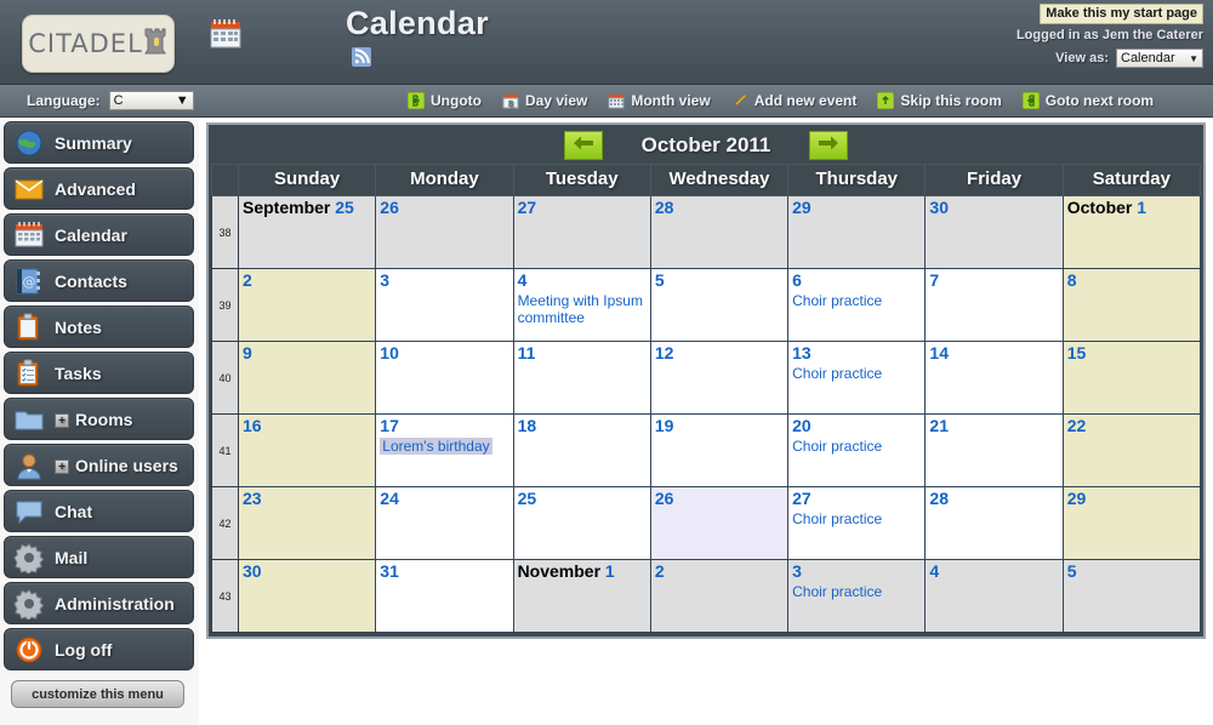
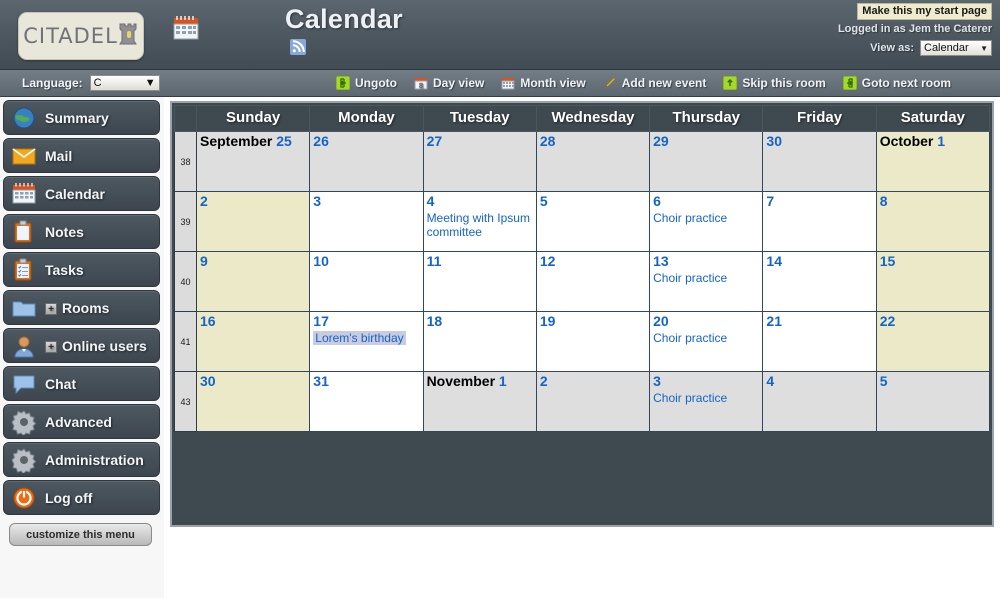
  CITADEL
  Calendar
  Make this my start page
  Logged in as Jem the Caterer
  View as:
  Calendar
  ▼
  Language:
  C
  ▼
  Ungoto
  8
  Day view
  Month view
  Add new event
  Skip this room
  Goto next room
  Summary
- Advanced
+ Mail
  Calendar
- @
- Contacts
  Notes
  Tasks
  + Rooms
  + Online users
  Chat
- Mail
+ Advanced
  Administration
  Log off
  customize this menu
- October 2011
  	Sunday	Monday	Tuesday	Wednesday	Thursday	Friday	Saturday
  38	September 25	26	27	28	29	30	October 1
  39	2	3	4Meeting with Ipsum committee	5	6Choir practice	7	8
  40	9	10	11	12	13Choir practice	14	15
  41	16	17Lorem's birthday	18	19	20Choir practice	21	22
- 42	23	24	25	26	27Choir practice	28	29
  43	30	31	November 1	2	3Choir practice	4	5
